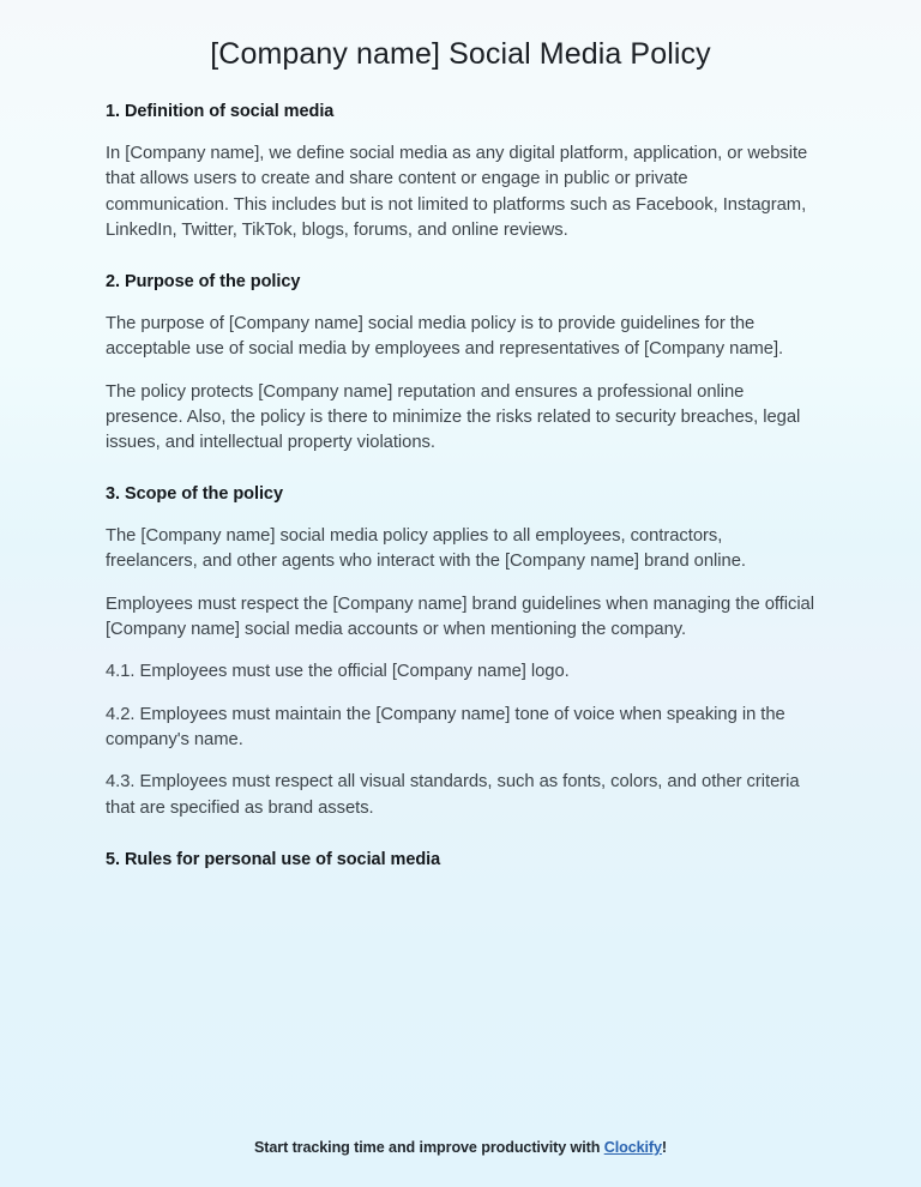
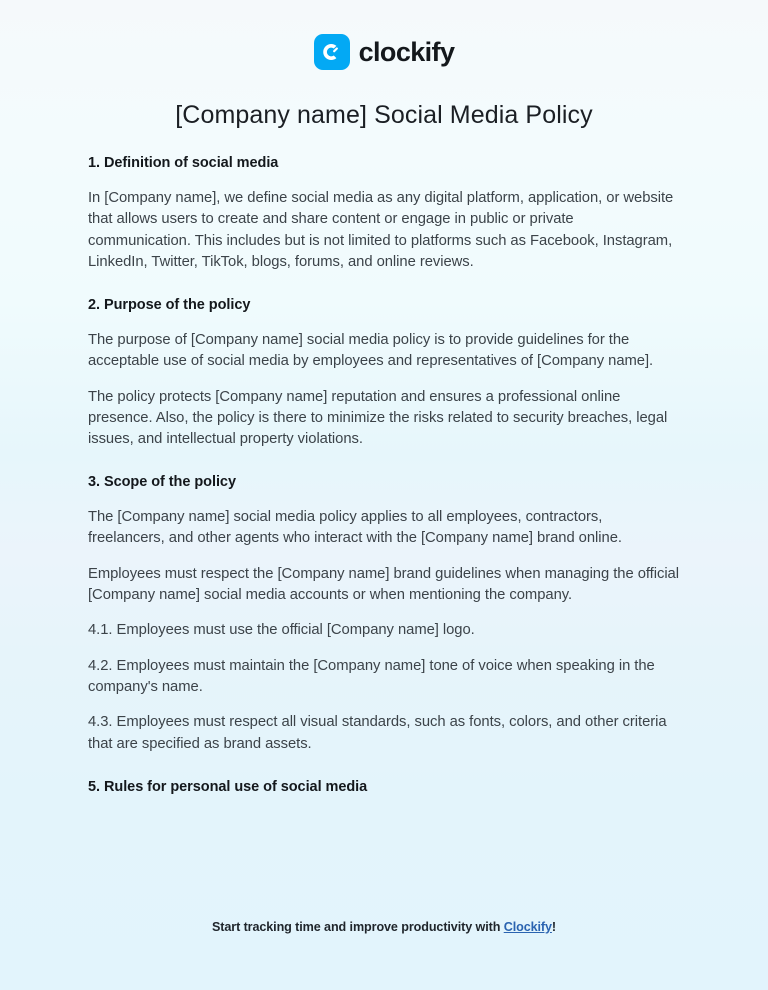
+ clockify
  [Company name] Social Media Policy
  1. Definition of social media
  In [Company name], we define social media as any digital platform, application, or website that allows users to create and share content or engage in public or private communication. This includes but is not limited to platforms such as Facebook, Instagram, LinkedIn, Twitter, TikTok, blogs, forums, and online reviews.
  2. Purpose of the policy
  The purpose of [Company name] social media policy is to provide guidelines for the acceptable use of social media by employees and representatives of [Company name].
  The policy protects [Company name] reputation and ensures a professional online presence. Also, the policy is there to minimize the risks related to security breaches, legal issues, and intellectual property violations.
  3. Scope of the policy
  The [Company name] social media policy applies to all employees, contractors, freelancers, and other agents who interact with the [Company name] brand online.
  Employees must respect the [Company name] brand guidelines when managing the official [Company name] social media accounts or when mentioning the company.
  4.1. Employees must use the official [Company name] logo.
  4.2. Employees must maintain the [Company name] tone of voice when speaking in the company's name.
  4.3. Employees must respect all visual standards, such as fonts, colors, and other criteria that are specified as brand assets.
  5. Rules for personal use of social media
  Start tracking time and improve productivity with Clockify!
